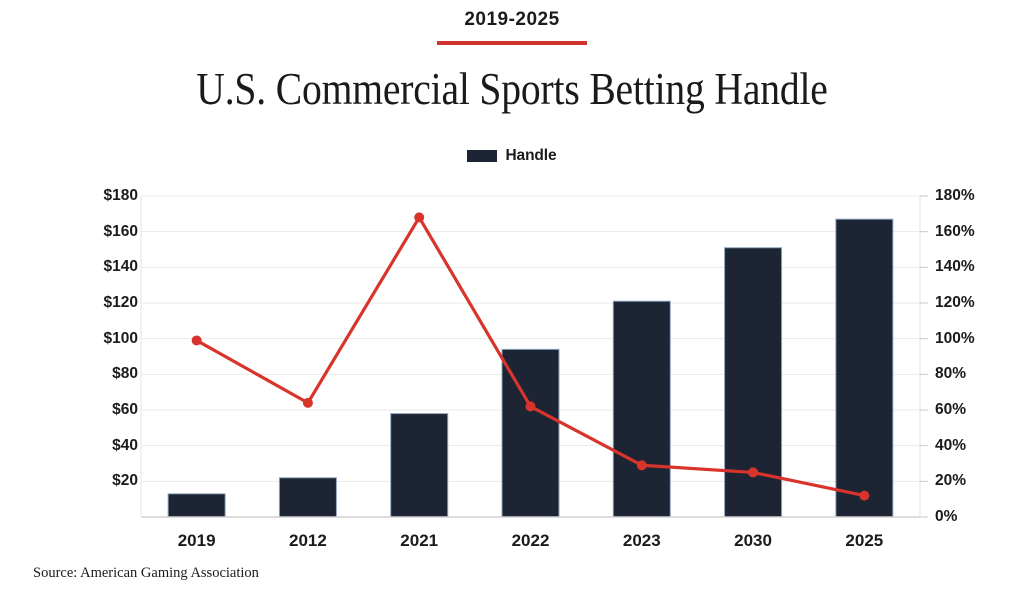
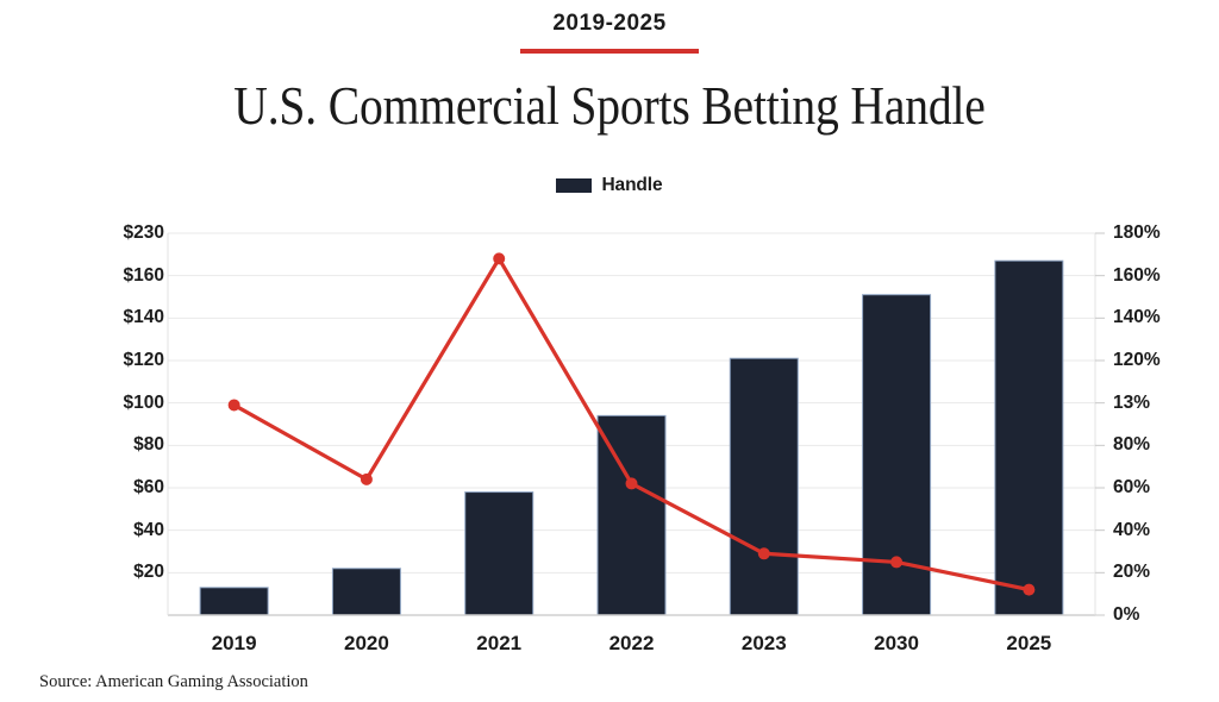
  2019-2025
  U.S. Commercial Sports Betting Handle
  Handle
  $20
  $40
  $60
  $80
  $100
  $120
  $140
  $160
- $180
+ $230
  0%
  20%
  40%
  60%
  80%
- 100%
+ 13%
  120%
  140%
  160%
  180%
  2019
- 2012
+ 2020
  2021
  2022
  2023
  2030
  2025
  Source: American Gaming Association
